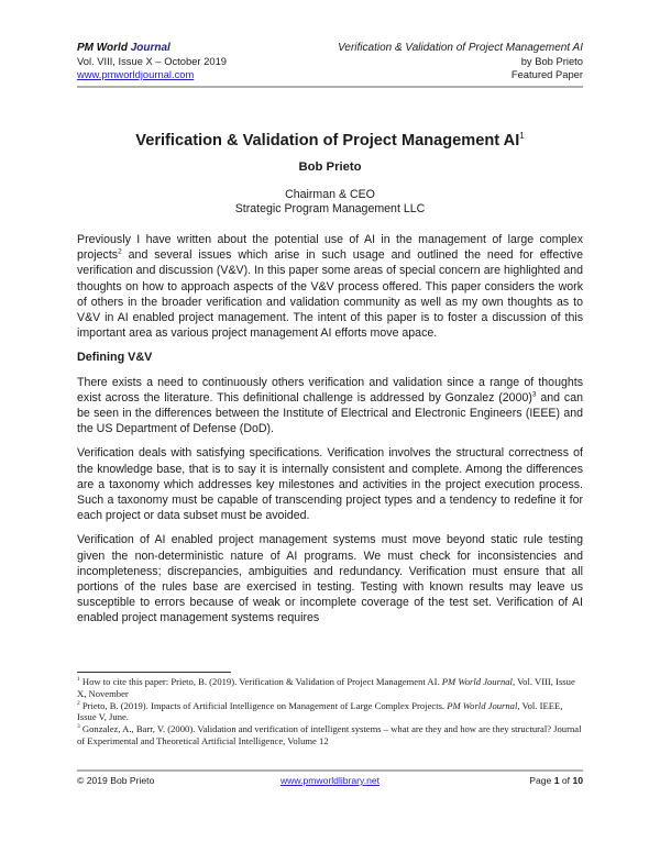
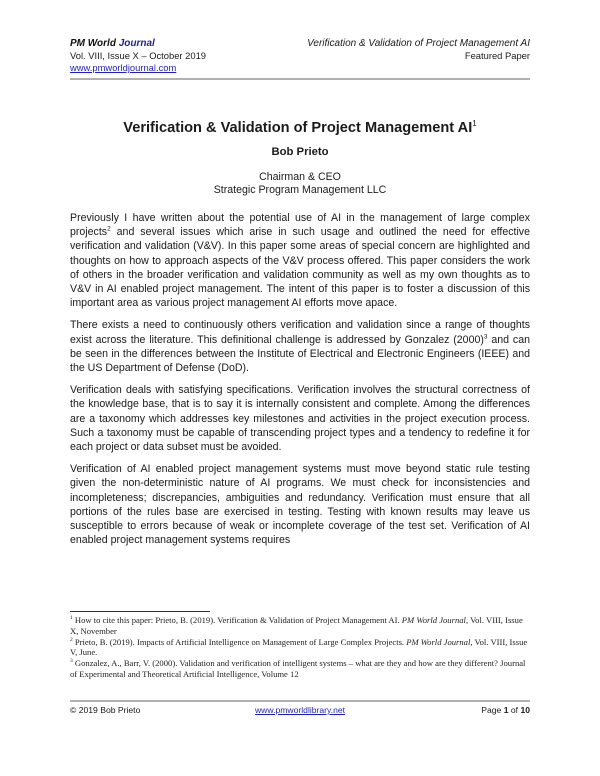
  PM World Journal
  Vol. VIII, Issue X – October 2019
  www.pmworldjournal.com
  Verification & Validation of Project Management AI
- by Bob Prieto
  Featured Paper
  Verification & Validation of Project Management AI1
  Bob Prieto
  Chairman & CEO
  Strategic Program Management LLC
- Previously I have written about the potential use of AI in the management of large complex projects and several issues which arise in such usage and outlined the need for effective verification and discussion (V&V). In this paper some areas of special concern are highlighted and thoughts on how to approach aspects of the V&V process offered. This paper considers the work of others in the broader verification and validation community as well as my own thoughts as to V&V in AI enabled project management. The intent of this paper is to foster a discussion of this important area as various project management AI efforts move apace.
+ Previously I have written about the potential use of AI in the management of large complex projects and several issues which arise in such usage and outlined the need for effective verification and validation (V&V). In this paper some areas of special concern are highlighted and thoughts on how to approach aspects of the V&V process offered. This paper considers the work of others in the broader verification and validation community as well as my own thoughts as to V&V in AI enabled project management. The intent of this paper is to foster a discussion of this important area as various project management AI efforts move apace.
- Defining V&V
  There exists a need to continuously others verification and validation since a range of thoughts exist across the literature. This definitional challenge is addressed by Gonzalez (2000) and can be seen in the differences between the Institute of Electrical and Electronic Engineers (IEEE) and the US Department of Defense (DoD).
  Verification deals with satisfying specifications. Verification involves the structural correctness of the knowledge base, that is to say it is internally consistent and complete. Among the differences are a taxonomy which addresses key milestones and activities in the project execution process. Such a taxonomy must be capable of transcending project types and a tendency to redefine it for each project or data subset must be avoided.
  Verification of AI enabled project management systems must move beyond static rule testing given the non-deterministic nature of AI programs. We must check for inconsistencies and incompleteness; discrepancies, ambiguities and redundancy. Verification must ensure that all portions of the rules base are exercised in testing. Testing with known results may leave us susceptible to errors because of weak or incomplete coverage of the test set. Verification of AI enabled project management systems requires
  How to cite this paper: Prieto, B. (2019). Verification & Validation of Project Management AI. PM World Journal, Vol. VIII, Issue X, November
- Prieto, B. (2019). Impacts of Artificial Intelligence on Management of Large Complex Projects. PM World Journal, Vol. IEEE, Issue V, June.
+ Prieto, B. (2019). Impacts of Artificial Intelligence on Management of Large Complex Projects. PM World Journal, Vol. VIII, Issue V, June.
- Gonzalez, A., Barr, V. (2000). Validation and verification of intelligent systems – what are they and how are they structural? Journal of Experimental and Theoretical Artificial Intelligence, Volume 12
+ Gonzalez, A., Barr, V. (2000). Validation and verification of intelligent systems – what are they and how are they different? Journal of Experimental and Theoretical Artificial Intelligence, Volume 12
  © 2019 Bob Prieto
  www.pmworldlibrary.net
  Page 1 of 10
